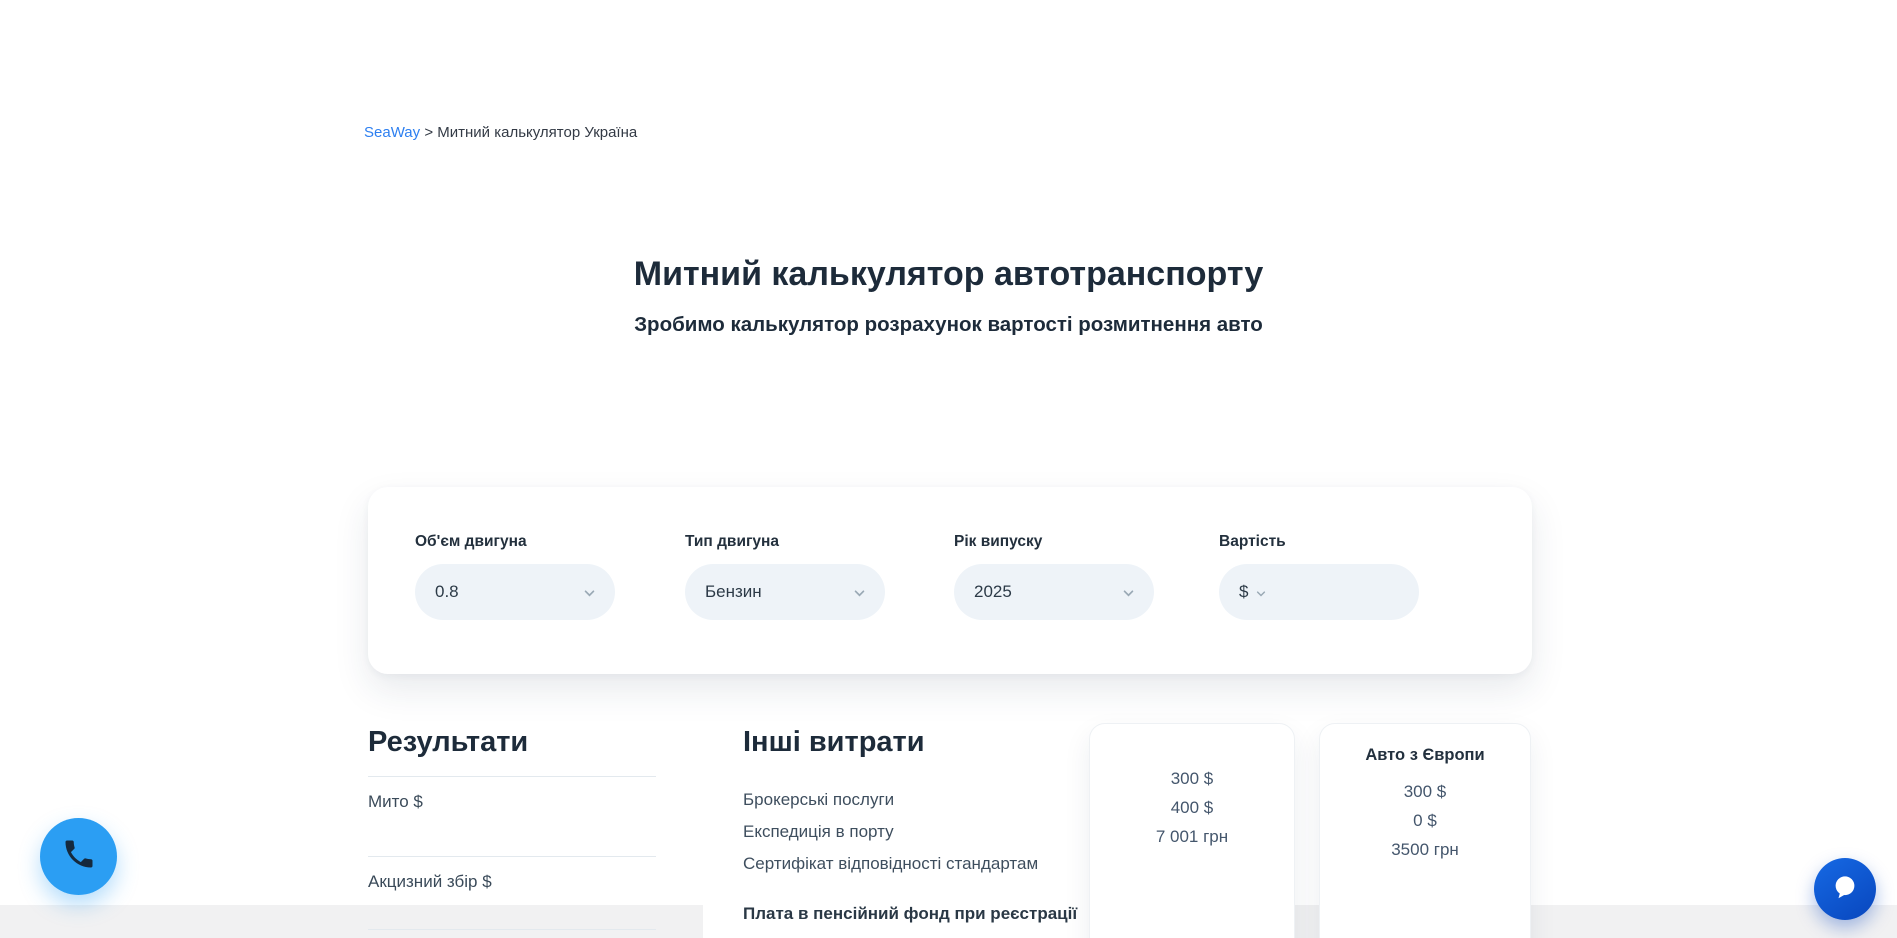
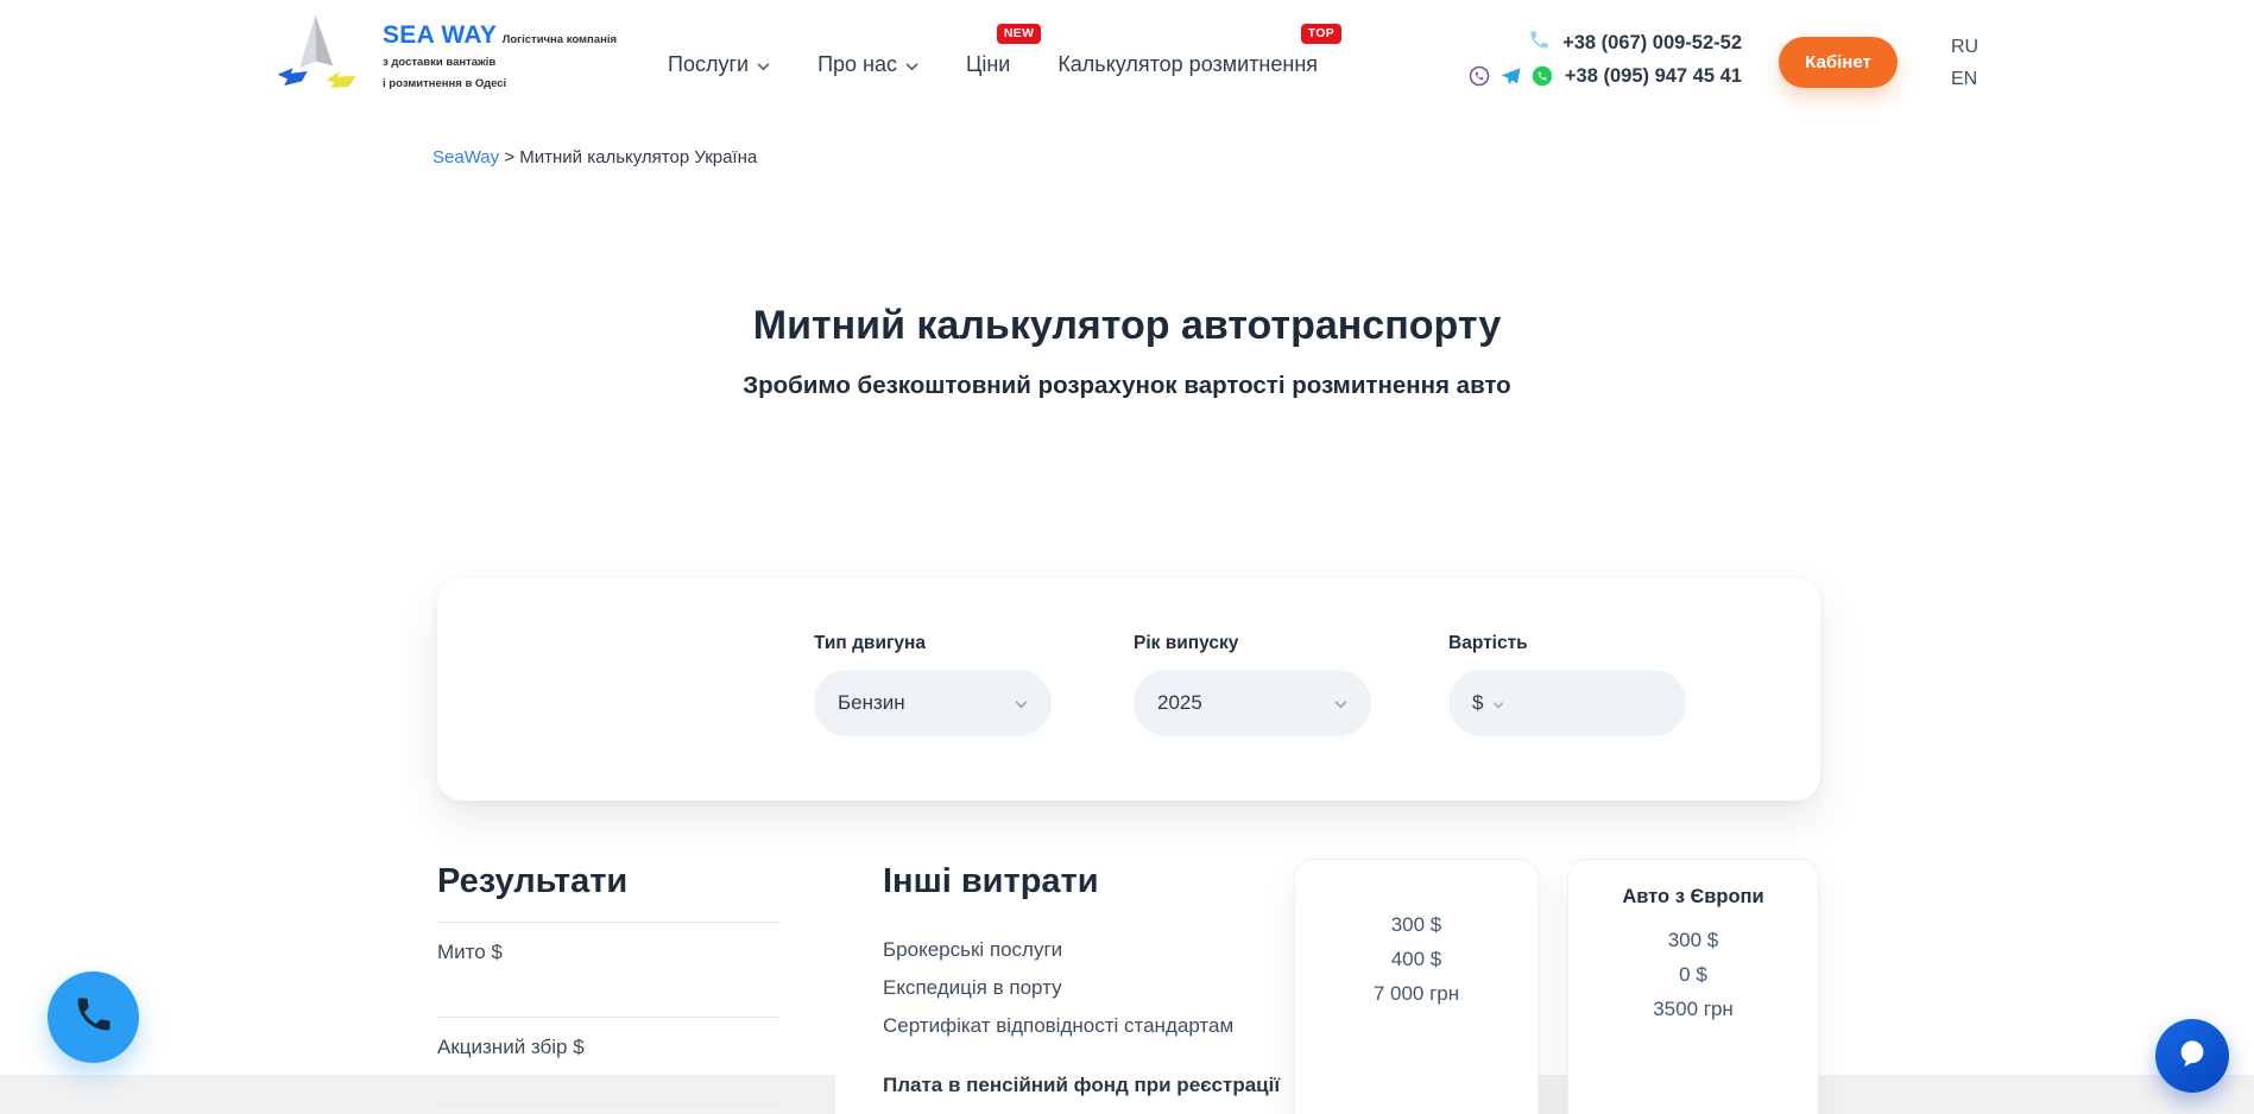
+ SEA WAY Логістична компанія
+ з доставки вантажів
+ і розмитнення в Одесі
+ Послуги
+ Про нас
+ Ціни
+ NEW
+ Калькулятор розмитнення
+ TOP
+ +38 (067) 009-52-52
+ +38 (095) 947 45 41
+ Кабінет
+ RU
+ EN
  SeaWay > Митний калькулятор Україна
  Митний калькулятор автотранспорту
- Зробимо калькулятор розрахунок вартості розмитнення авто
+ Зробимо безкоштовний розрахунок вартості розмитнення авто
- Об'єм двигуна
- 0.8
  Тип двигуна
  Бензин
  Рік випуску
  2025
  Вартість
  $
  Результати
  Мито $
  Акцизний збір $
  Інші витрати
  Брокерські послуги
  Експедиція в порту
  Сертифікат відповідності стандартам
  Плата в пенсійний фонд при реєстрації
  300 $
  400 $
- 7 001 грн
+ 7 000 грн
  Авто з Європи
  300 $
  0 $
  3500 грн
